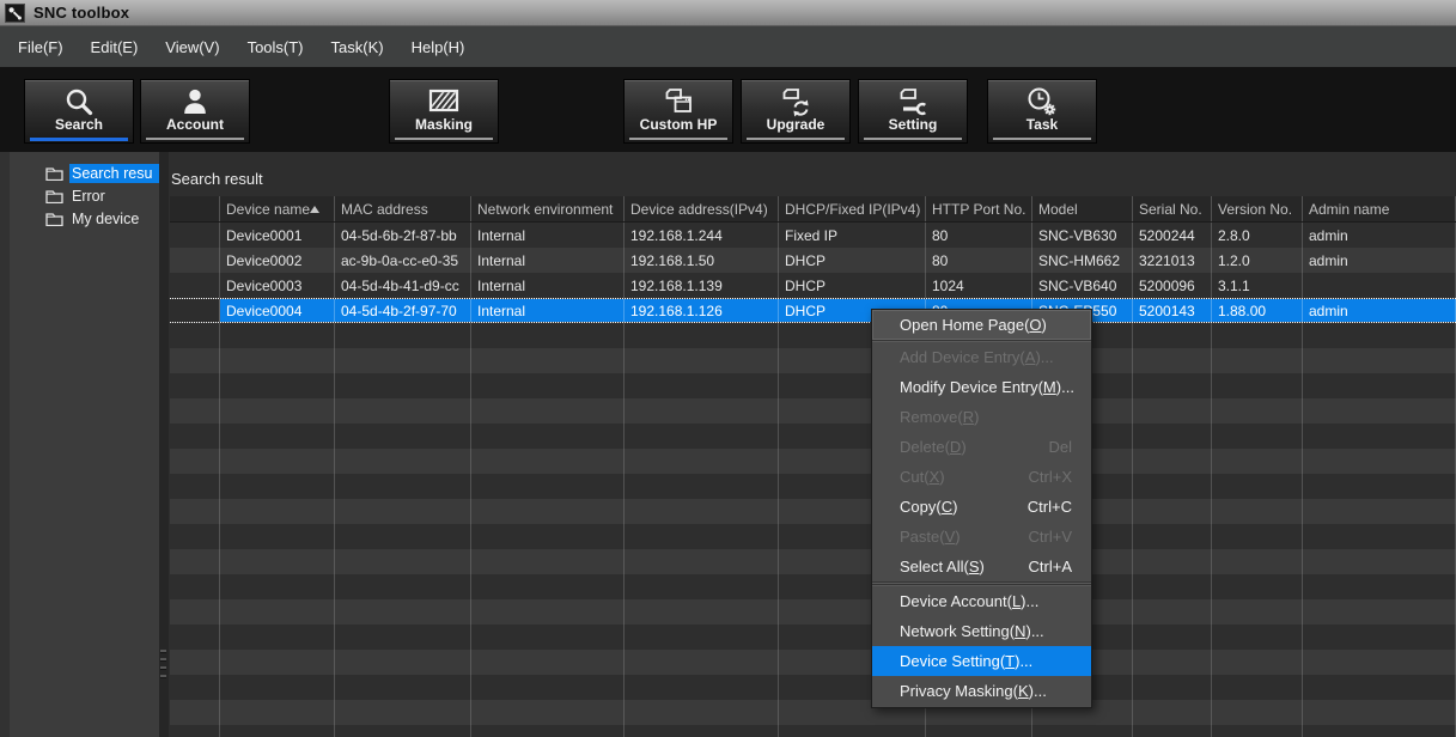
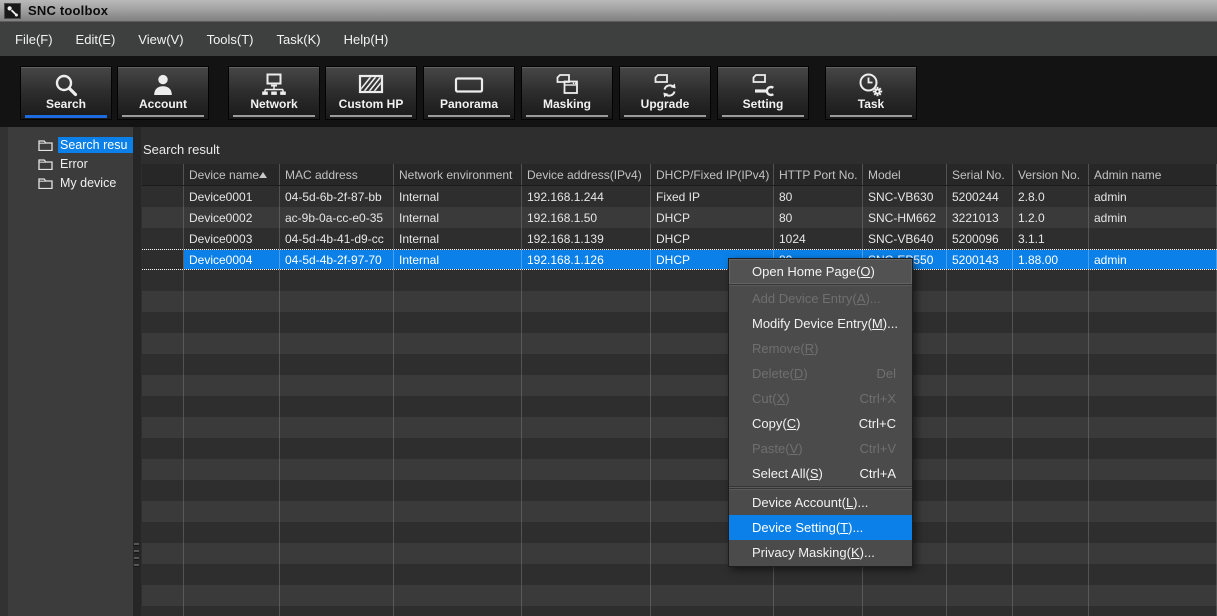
  SNC toolbox
  File(F)
  Edit(E)
  View(V)
  Tools(T)
  Task(K)
  Help(H)
  Search
  Account
+ Network
- Masking
+ Custom HP
+ Panorama
- Custom HP
+ Masking
  Upgrade
  Setting
  Task
  Search resu
  Error
  My device
  Search result
  Device name
  MAC address
  Network environment
  Device address(IPv4)
  DHCP/Fixed IP(IPv4)
  HTTP Port No.
  Model
  Serial No.
  Version No.
  Admin name
  Device0001
  04-5d-6b-2f-87-bb
  Internal
  192.168.1.244
  Fixed IP
  80
  SNC-VB630
  5200244
  2.8.0
  admin
  Device0002
  ac-9b-0a-cc-e0-35
  Internal
  192.168.1.50
  DHCP
  80
  SNC-HM662
  3221013
  1.2.0
  admin
  Device0003
  04-5d-4b-41-d9-cc
  Internal
  192.168.1.139
  DHCP
  1024
  SNC-VB640
  5200096
  3.1.1
  Device0004
  04-5d-4b-2f-97-70
  Internal
  192.168.1.126
  DHCP
  5200143
  1.88.00
  admin
  Open Home Page(O)
  Add Device Entry(A)...
  Modify Device Entry(M)...
  Remove(R)
  Delete(D)
  Del
  Cut(X)
  Ctrl+X
  Copy(C)
  Ctrl+C
  Paste(V)
  Ctrl+V
  Select All(S)
  Ctrl+A
  Device Account(L)...
- Network Setting(N)...
  Device Setting(T)...
  Privacy Masking(K)...
